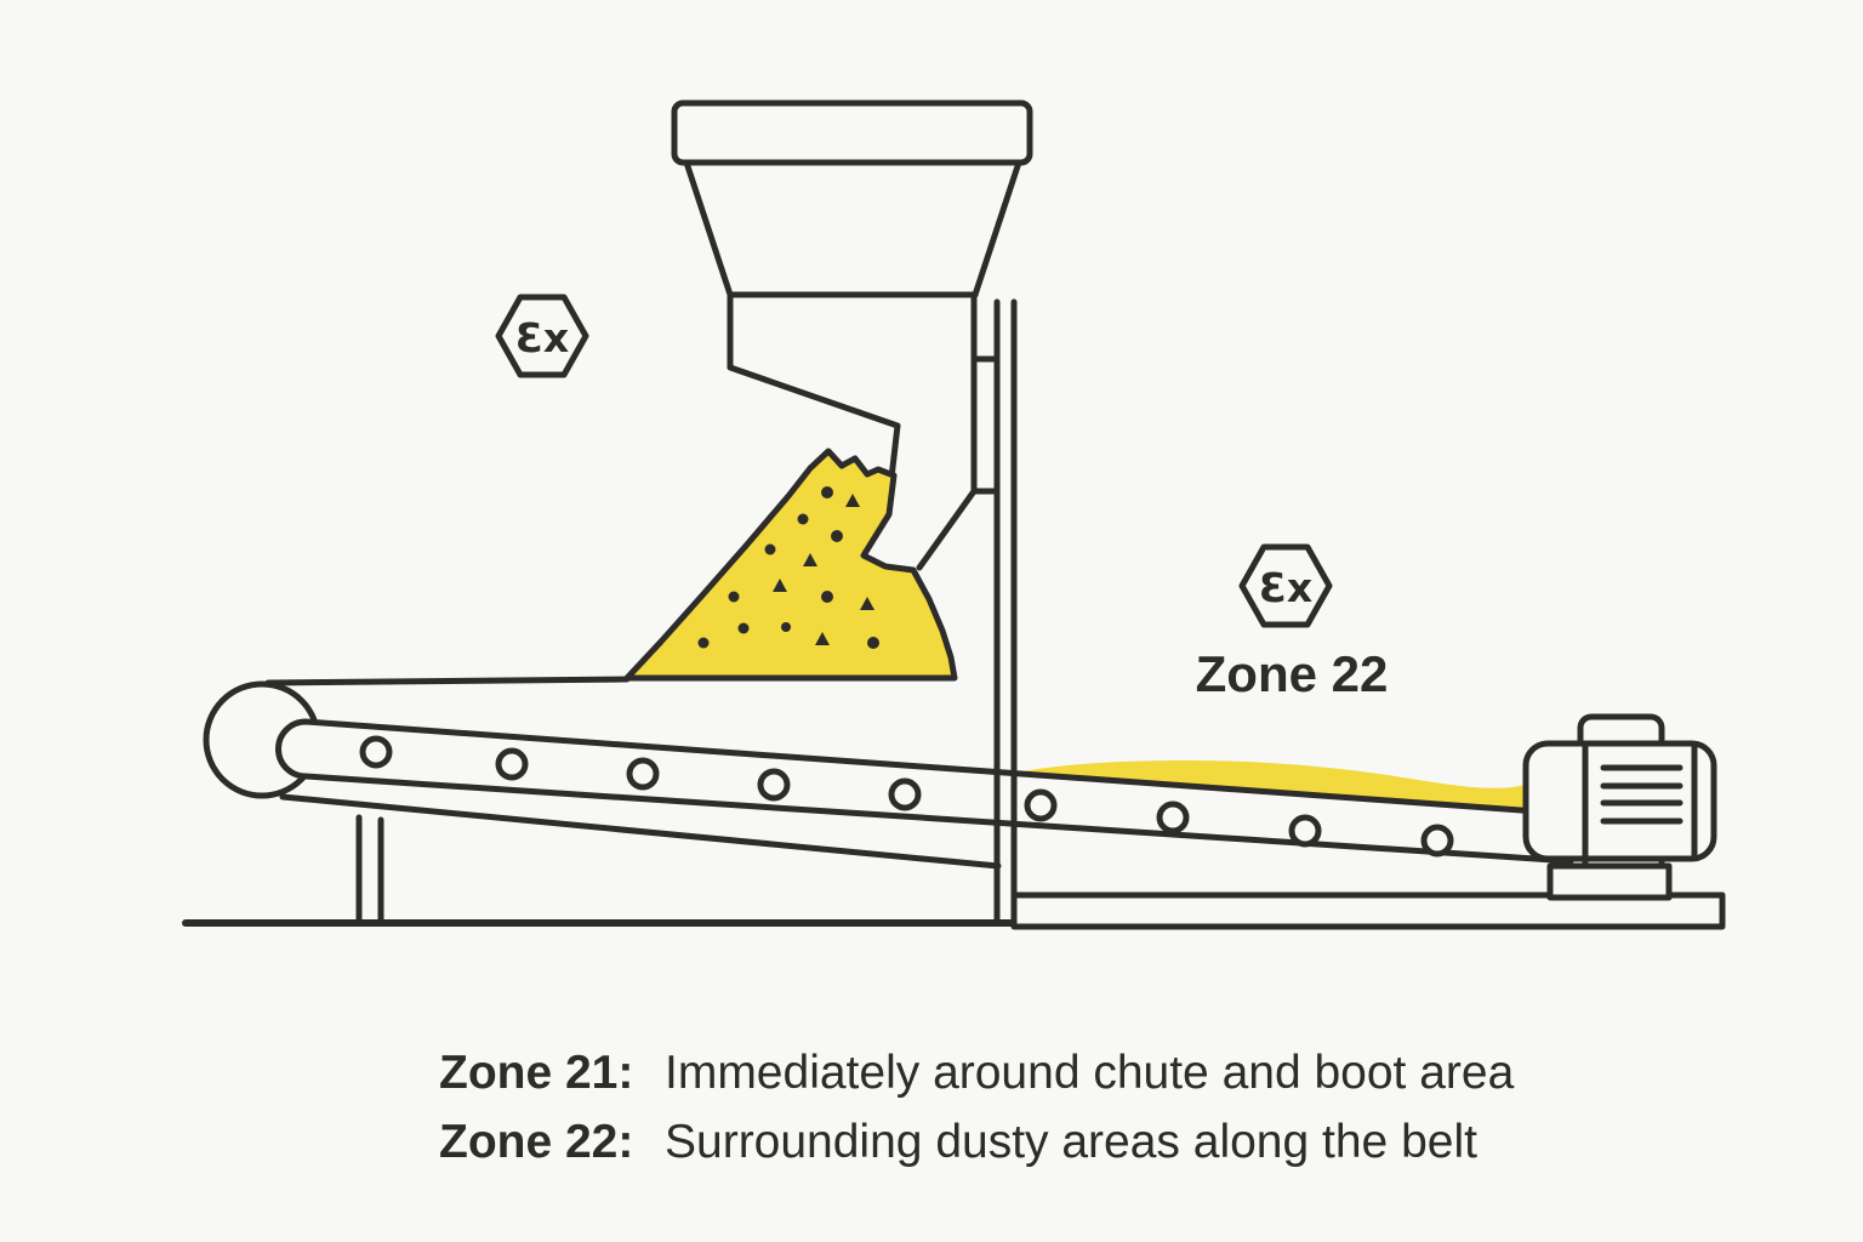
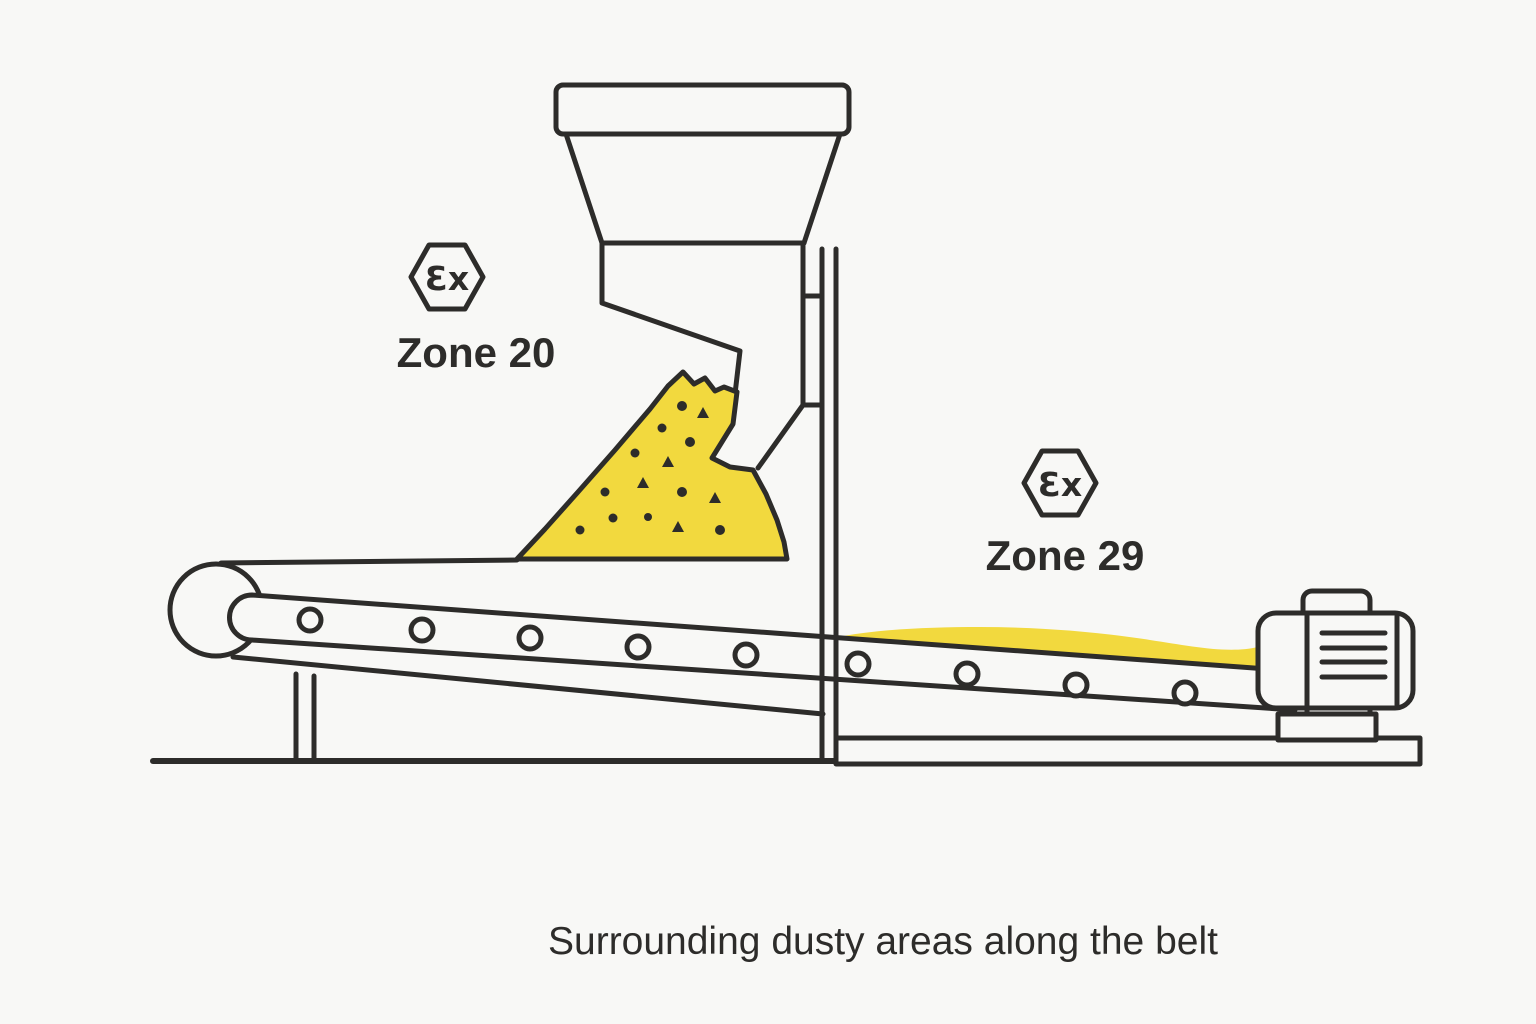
  Ɛx
+ Zone 20
  Ɛx
- Zone 22
+ Zone 29
- Zone 21:
- Immediately around chute and boot area
- Zone 22:
  Surrounding dusty areas along the belt
